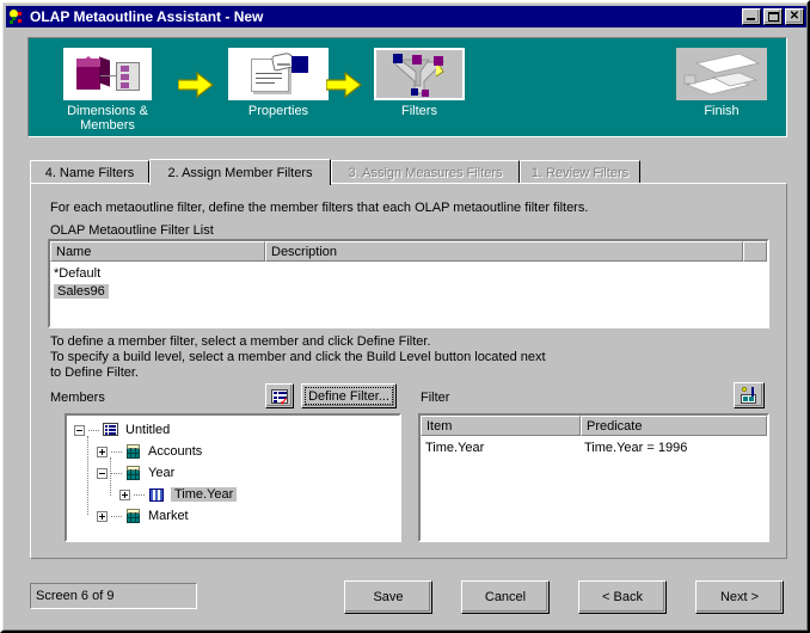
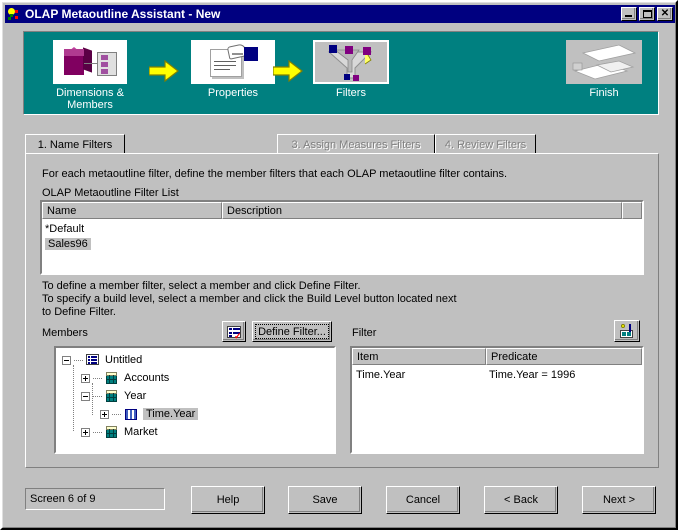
  OLAP Metaoutline Assistant - New
  ✕
  Dimensions &
  Members
  Properties
  Filters
  Finish
- 4. Name Filters
+ 1. Name Filters
- 2. Assign Member Filters
  3. Assign Measures Filters
- 1. Review Filters
+ 4. Review Filters
- For each metaoutline filter, define the member filters that each OLAP metaoutline filter filters.
+ For each metaoutline filter, define the member filters that each OLAP metaoutline filter contains.
  OLAP Metaoutline Filter List
  Name
  Description
  *Default
  Sales96
  To define a member filter, select a member and click Define Filter.
  To specify a build level, select a member and click the Build Level button located next
  to Define Filter.
  Members
  ✓
  Define Filter...
  Untitled
  Accounts
  Year
  Time.Year
  Market
  Filter
  Item
  Predicate
  Time.Year
  Time.Year = 1996
  Screen 6 of 9
+ Help
  Save
  Cancel
  < Back
  Next >
